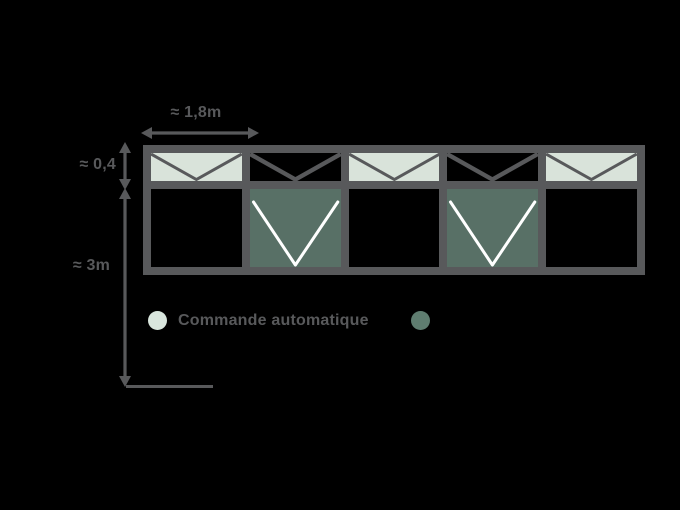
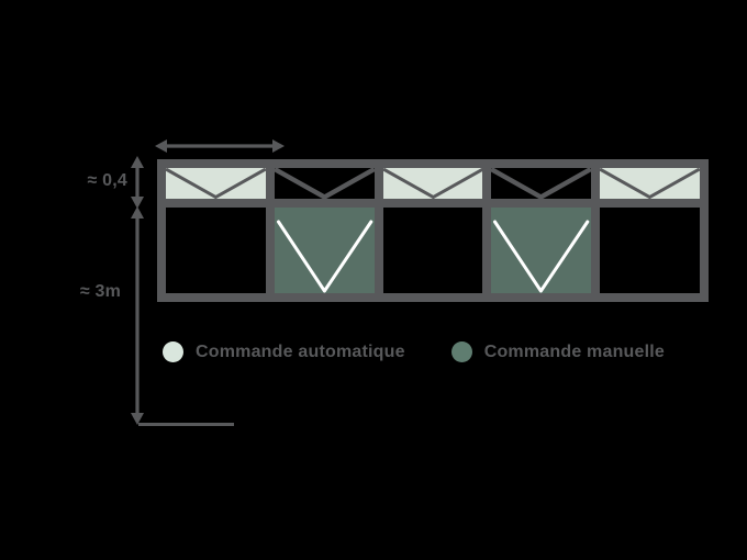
- ≈ 1,8m
  ≈ 0,4
  ≈ 3m
  Commande automatique
+ Commande manuelle
